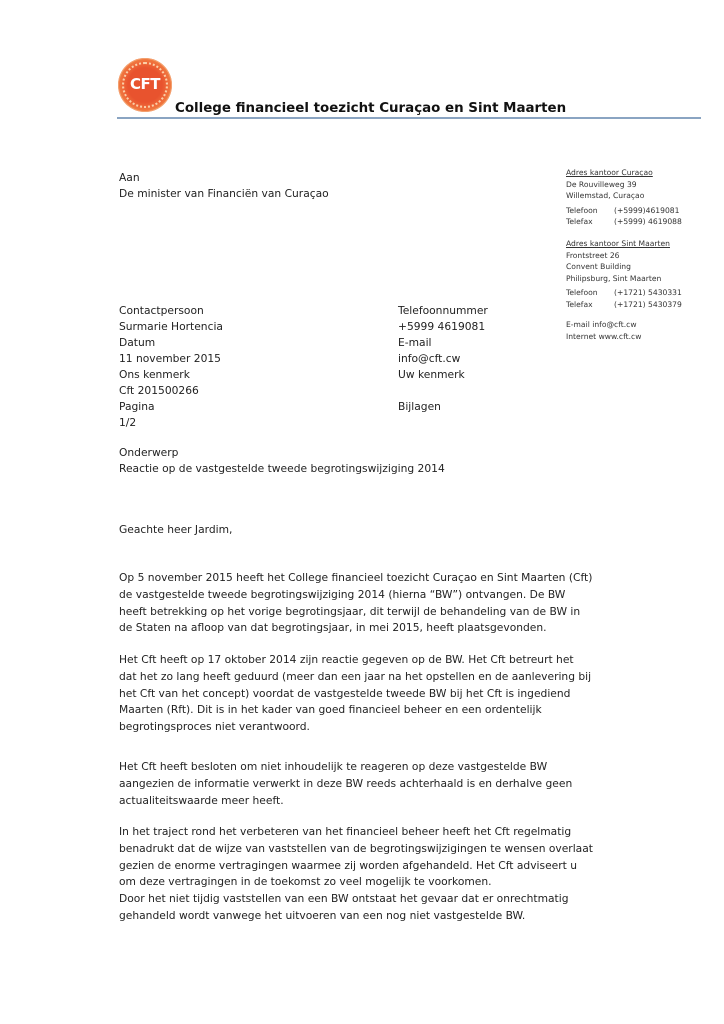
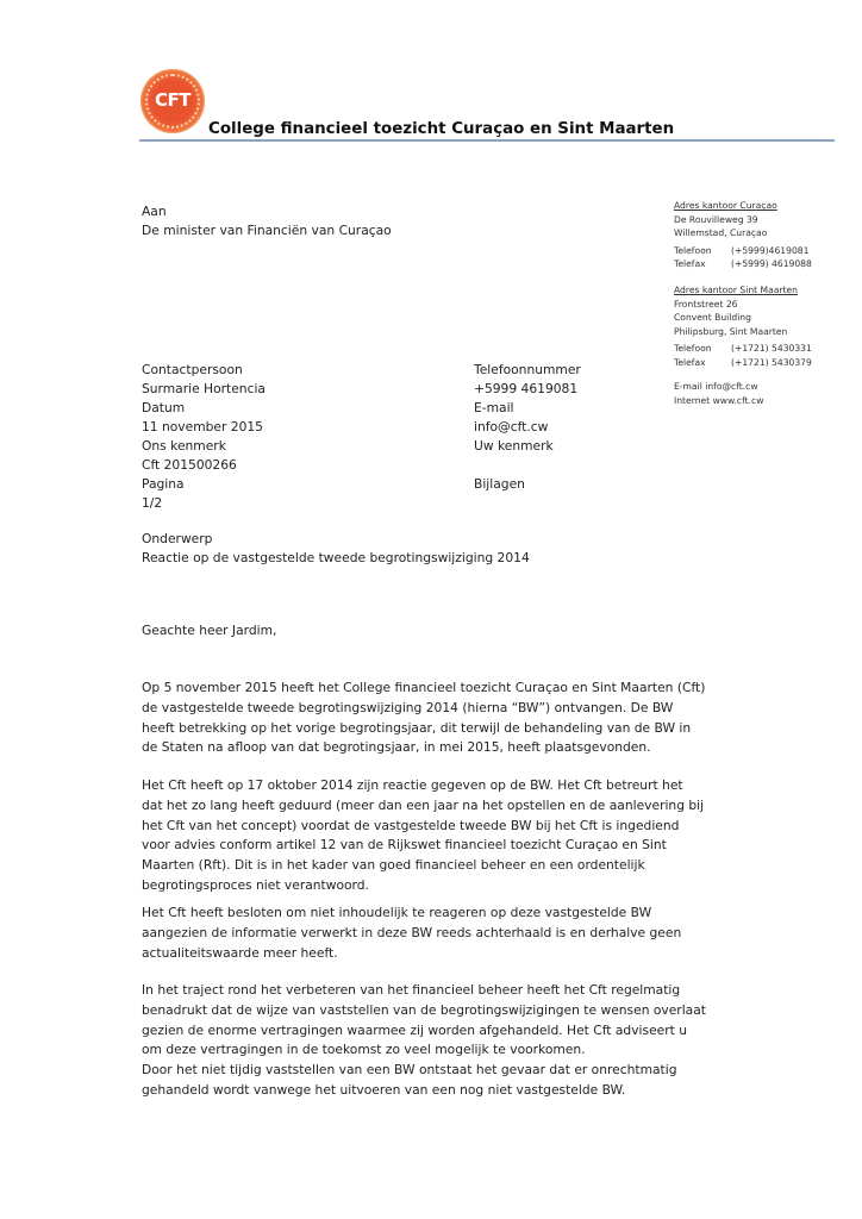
  CFT
  College financieel toezicht Curaçao en Sint Maarten
  Aan
  De minister van Financiën van Curaçao
  Adres kantoor Curaçao
  De Rouvilleweg 39
  Willemstad, Curaçao
  Telefoon (+5999)4619081
  Telefax (+5999) 4619088
  Adres kantoor Sint Maarten
  Frontstreet 26
  Convent Building
  Philipsburg, Sint Maarten
  Telefoon (+1721) 5430331
  Telefax (+1721) 5430379
  E-mail info@cft.cw
  Internet www.cft.cw
  Contactpersoon
  Surmarie Hortencia
  Datum
  11 november 2015
  Ons kenmerk
  Cft 201500266
  Pagina
  1/2
  Telefoonnummer
  +5999 4619081
  E-mail
  info@cft.cw
  Uw kenmerk
  Bijlagen
  Onderwerp
  Reactie op de vastgestelde tweede begrotingswijziging 2014
  Geachte heer Jardim,
  Op 5 november 2015 heeft het College financieel toezicht Curaçao en Sint Maarten (Cft)
  de vastgestelde tweede begrotingswijziging 2014 (hierna “BW”) ontvangen. De BW
  heeft betrekking op het vorige begrotingsjaar, dit terwijl de behandeling van de BW in
  de Staten na afloop van dat begrotingsjaar, in mei 2015, heeft plaatsgevonden.
  Het Cft heeft op 17 oktober 2014 zijn reactie gegeven op de BW. Het Cft betreurt het
  dat het zo lang heeft geduurd (meer dan een jaar na het opstellen en de aanlevering bij
  het Cft van het concept) voordat de vastgestelde tweede BW bij het Cft is ingediend
+ voor advies conform artikel 12 van de Rijkswet financieel toezicht Curaçao en Sint
  Maarten (Rft). Dit is in het kader van goed financieel beheer en een ordentelijk
  begrotingsproces niet verantwoord.
  Het Cft heeft besloten om niet inhoudelijk te reageren op deze vastgestelde BW
  aangezien de informatie verwerkt in deze BW reeds achterhaald is en derhalve geen
  actualiteitswaarde meer heeft.
  In het traject rond het verbeteren van het financieel beheer heeft het Cft regelmatig
  benadrukt dat de wijze van vaststellen van de begrotingswijzigingen te wensen overlaat
  gezien de enorme vertragingen waarmee zij worden afgehandeld. Het Cft adviseert u
  om deze vertragingen in de toekomst zo veel mogelijk te voorkomen.
  Door het niet tijdig vaststellen van een BW ontstaat het gevaar dat er onrechtmatig
  gehandeld wordt vanwege het uitvoeren van een nog niet vastgestelde BW.
